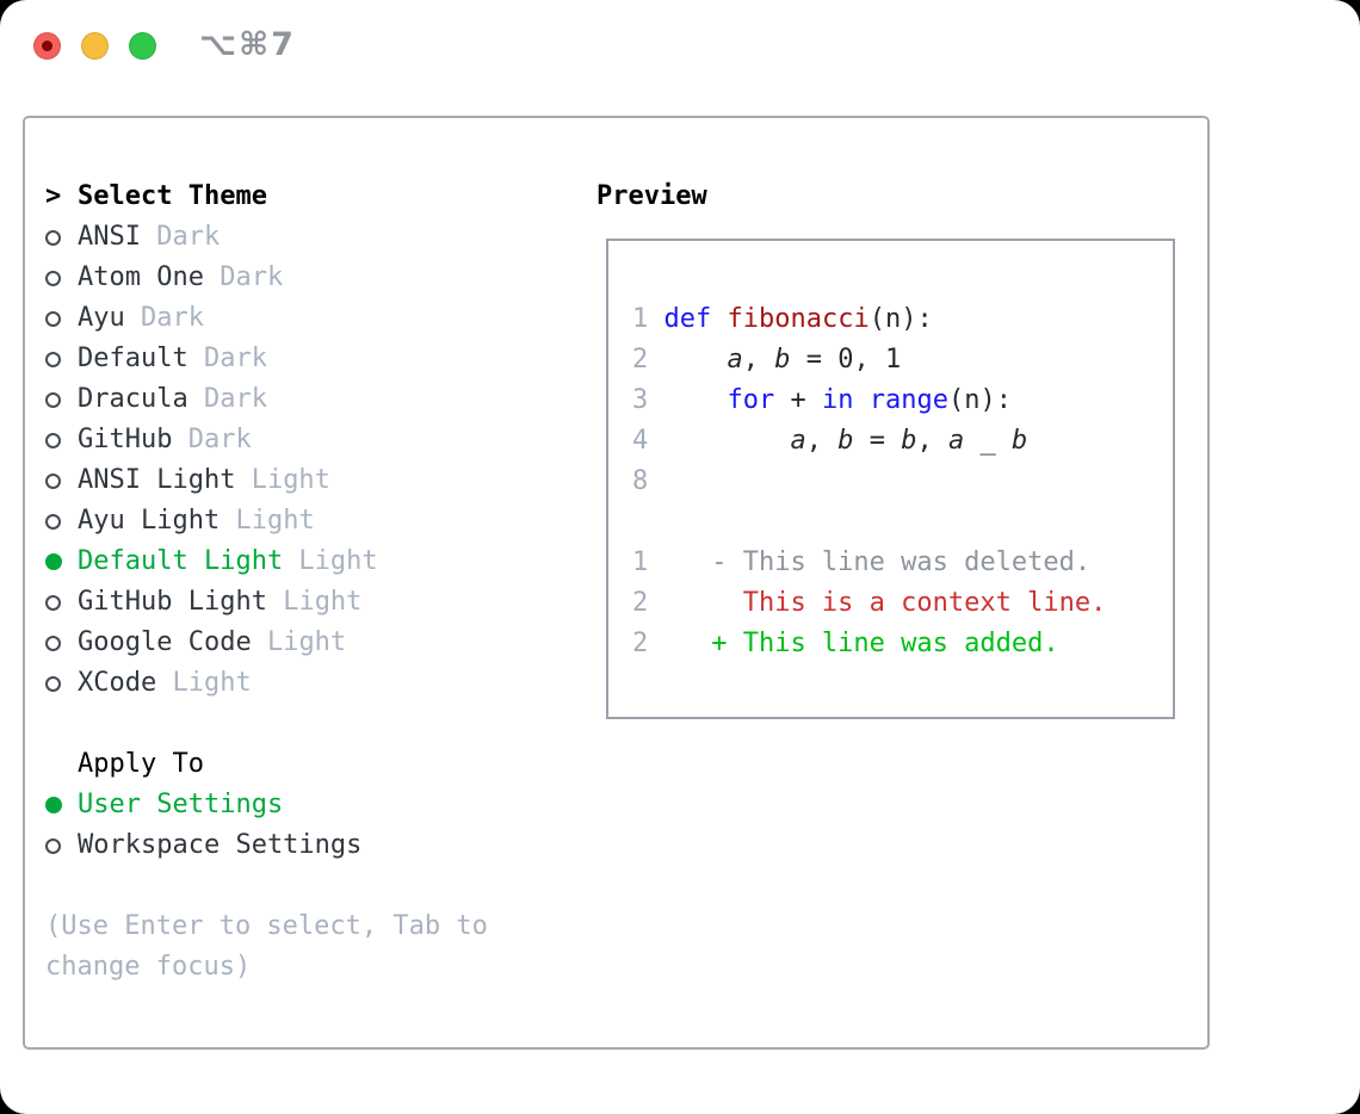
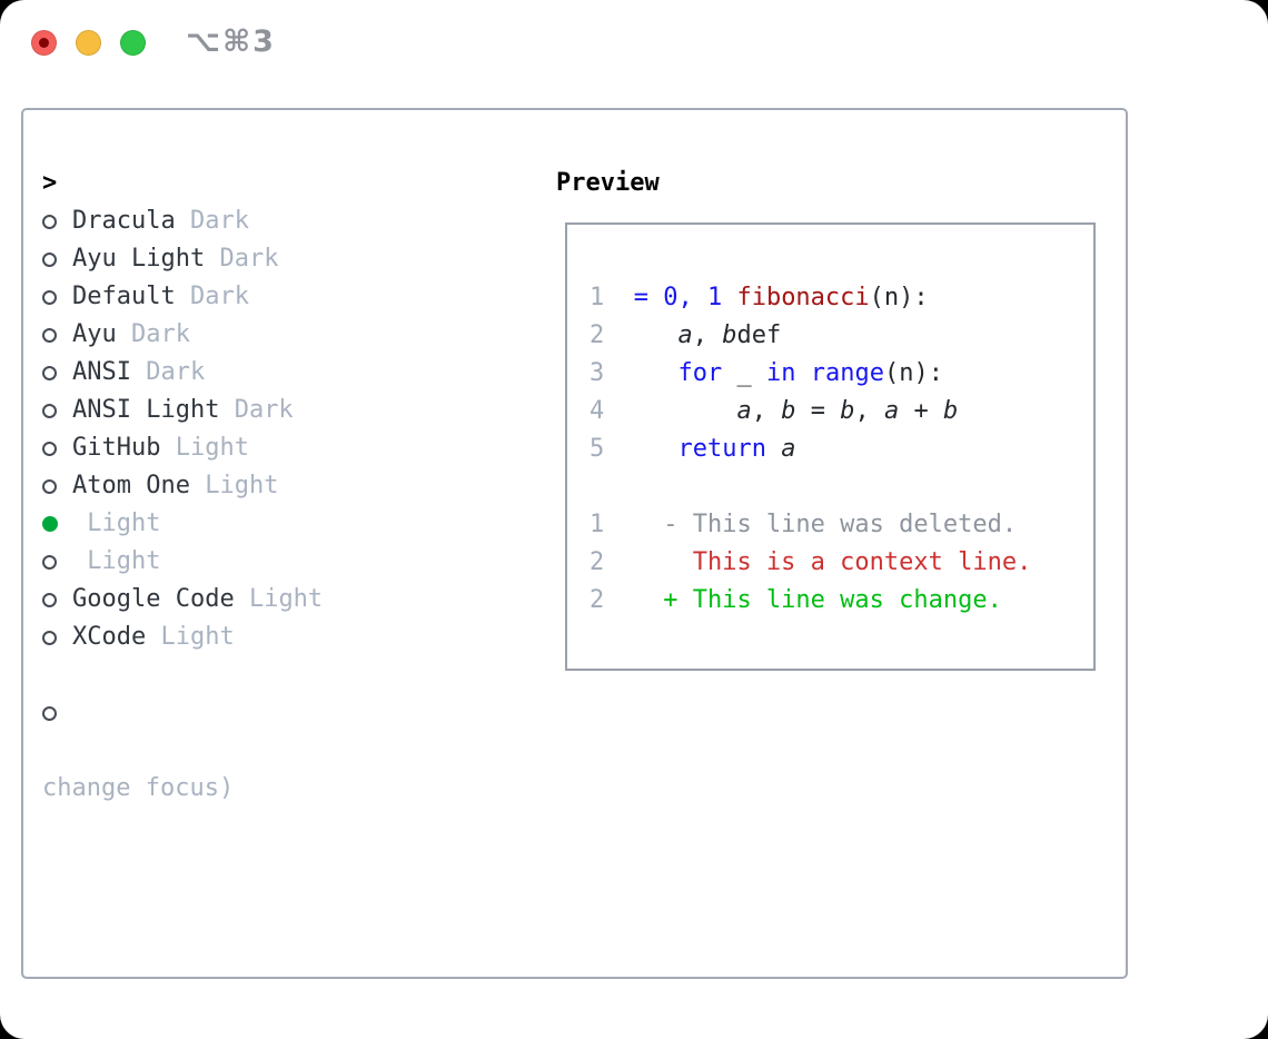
- ⌥⌘7
+ ⌥⌘3
  >
- Select Theme
- ANSI
+ Dracula
  Dark
- Atom One
+ Ayu Light
  Dark
- Ayu
+ Default
  Dark
- Default
+ Ayu
  Dark
- Dracula
+ ANSI
  Dark
- GitHub
+ ANSI Light
  Dark
- ANSI Light
+ GitHub
  Light
- Ayu Light
+ Atom One
  Light
- Default Light
  Light
- GitHub Light
  Light
  Google Code
  Light
  XCode
  Light
- Apply To
- User Settings
- Workspace Settings
- (Use Enter to select, Tab to
  change focus)
  Preview
  1
- def fibonacci(n):
+ = 0, 1 fibonacci(n):
  2
- a, b = 0, 1
+ a, bdef
  3
- for + in range(n):
+ for _ in range(n):
  4
- a, b = b, a _ b
+ a, b = b, a + b
- 8
+ 5
+ return a
  1
  - This line was deleted.
  2
  This is a context line.
  2
- + This line was added.
+ + This line was change.
